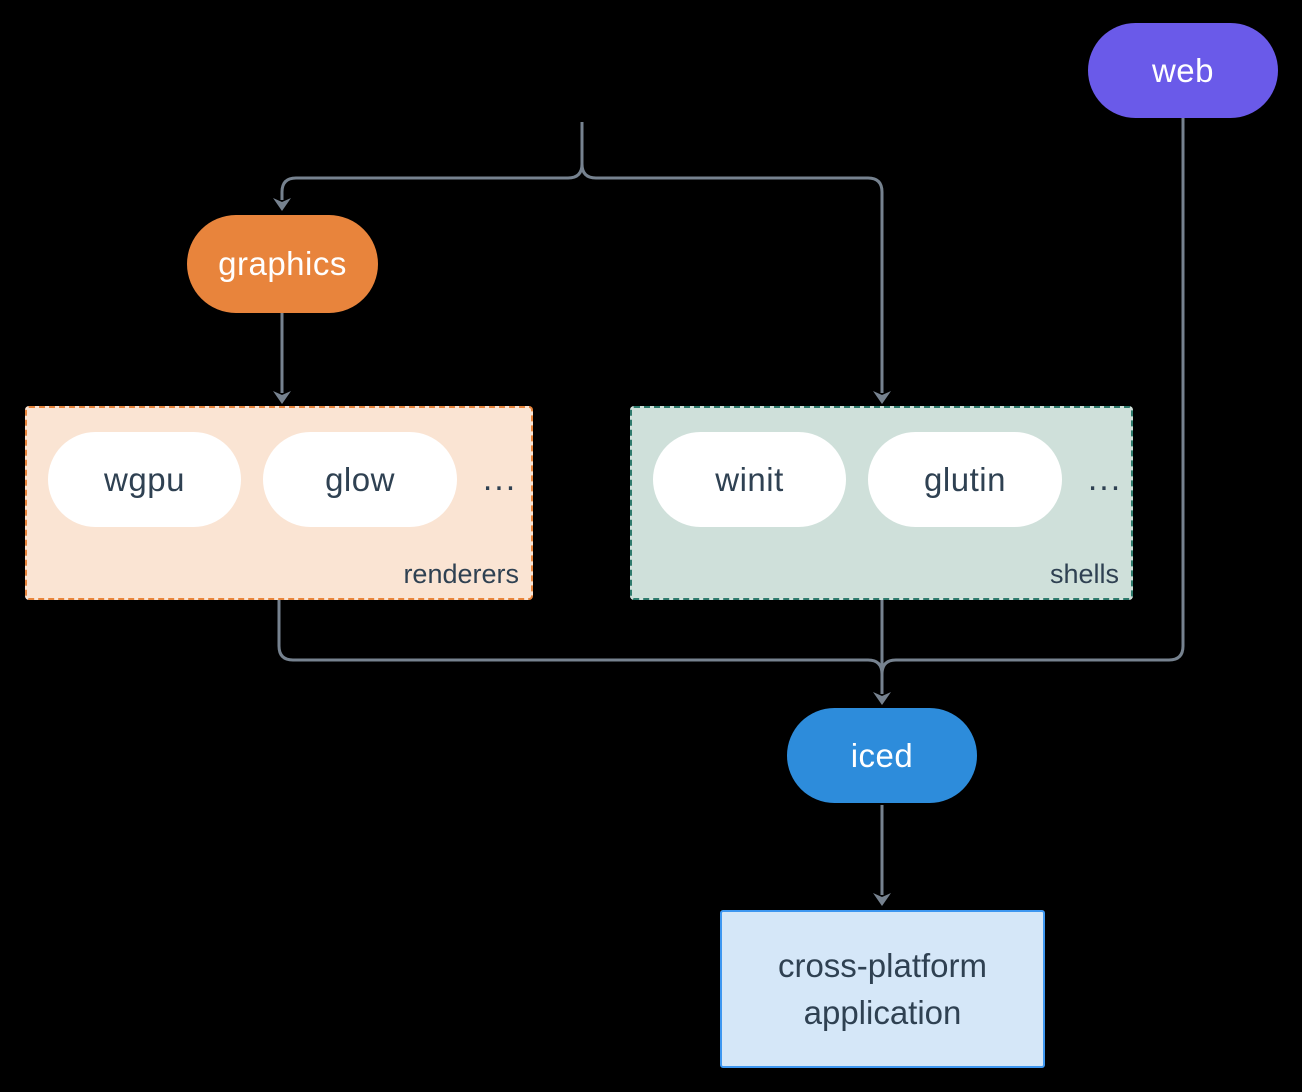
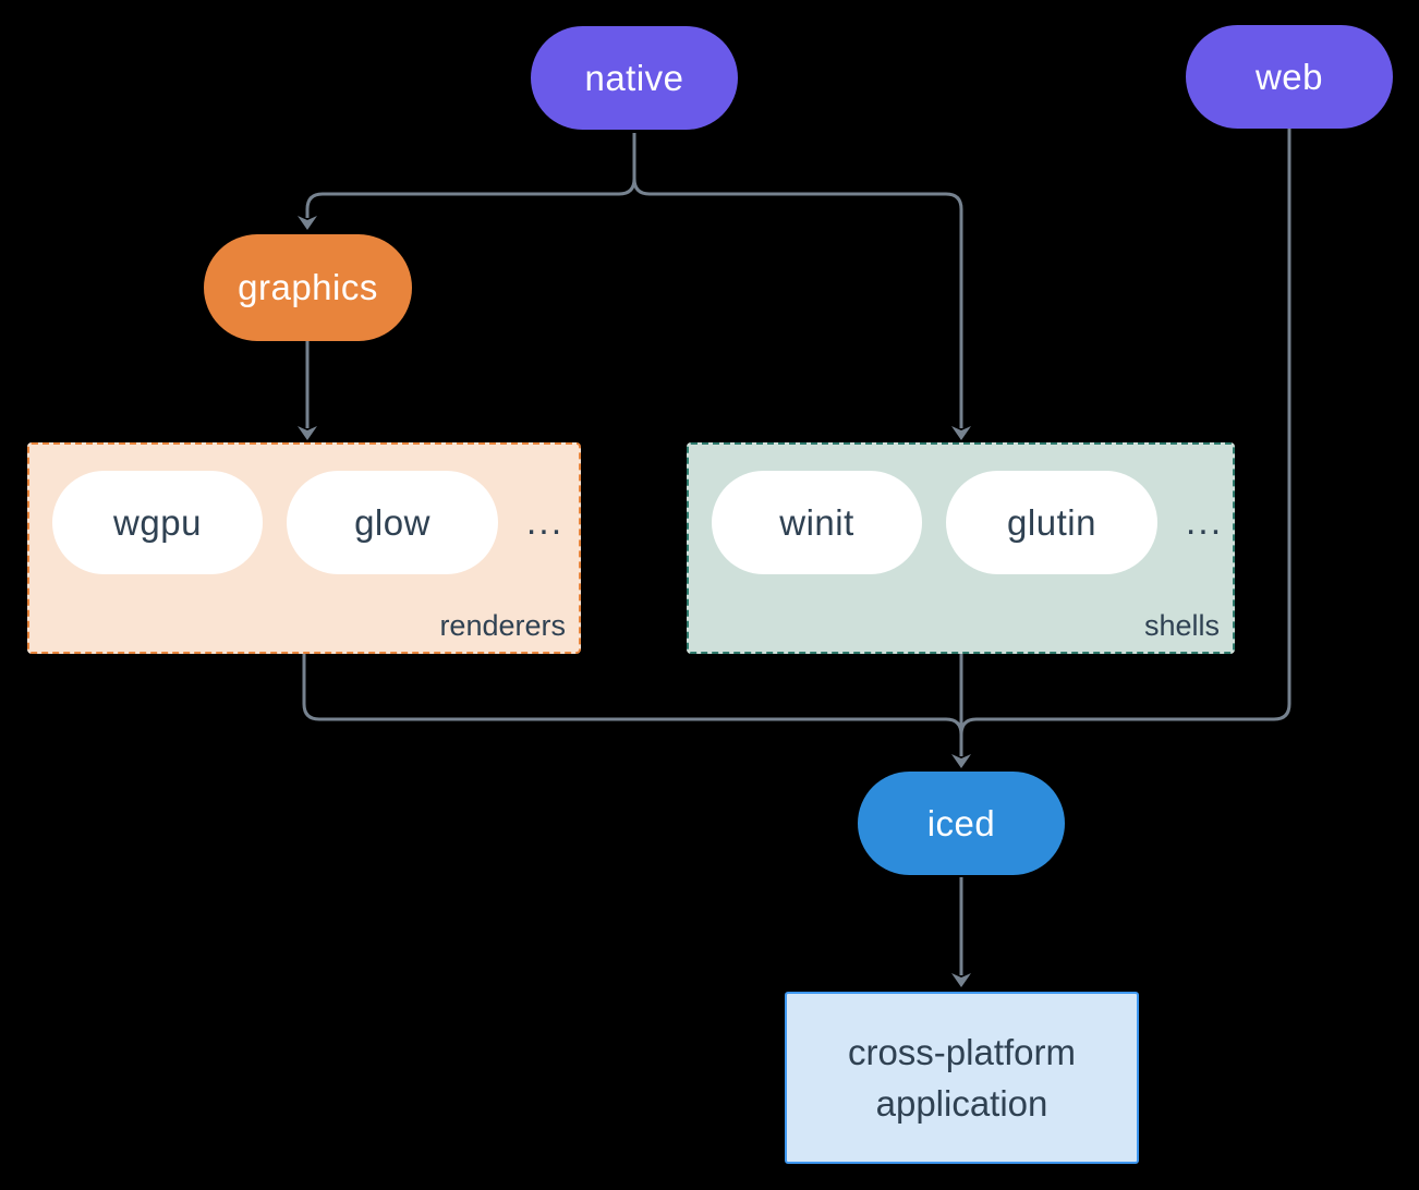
+ native
  web
  graphics
  wgpu
  glow
  ...
  renderers
  winit
  glutin
  ...
  shells
  iced
  cross-platform
  application
